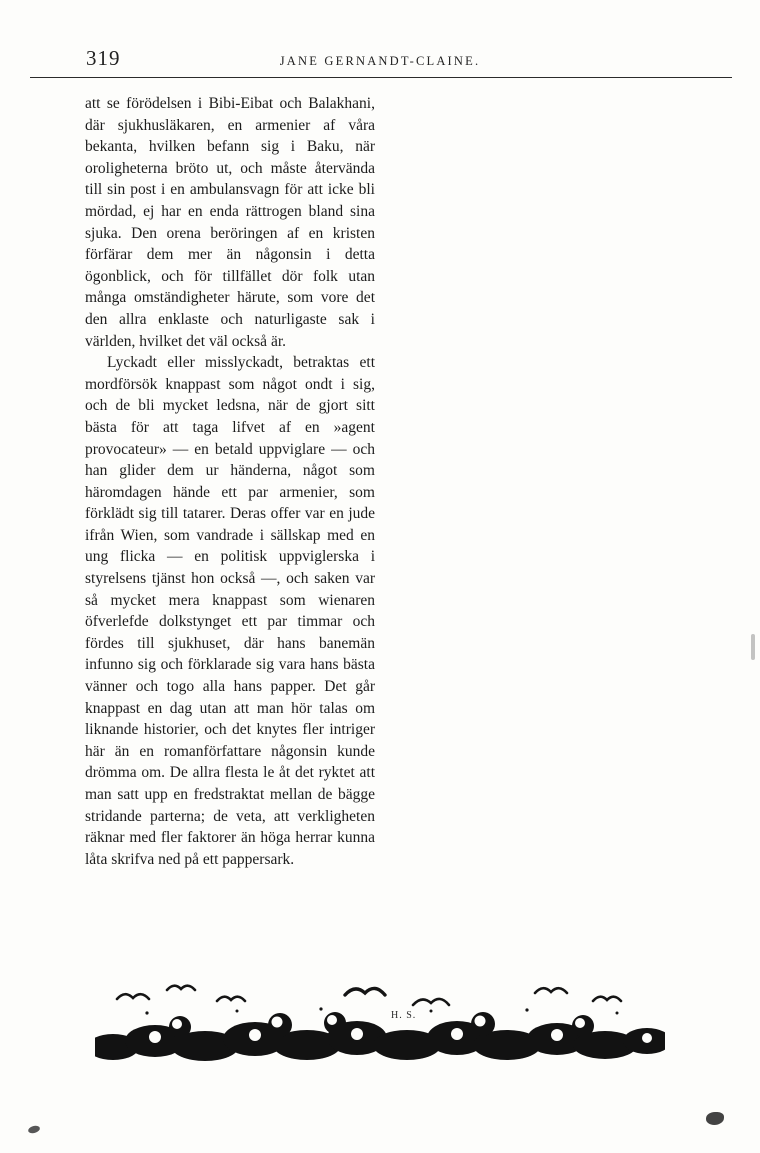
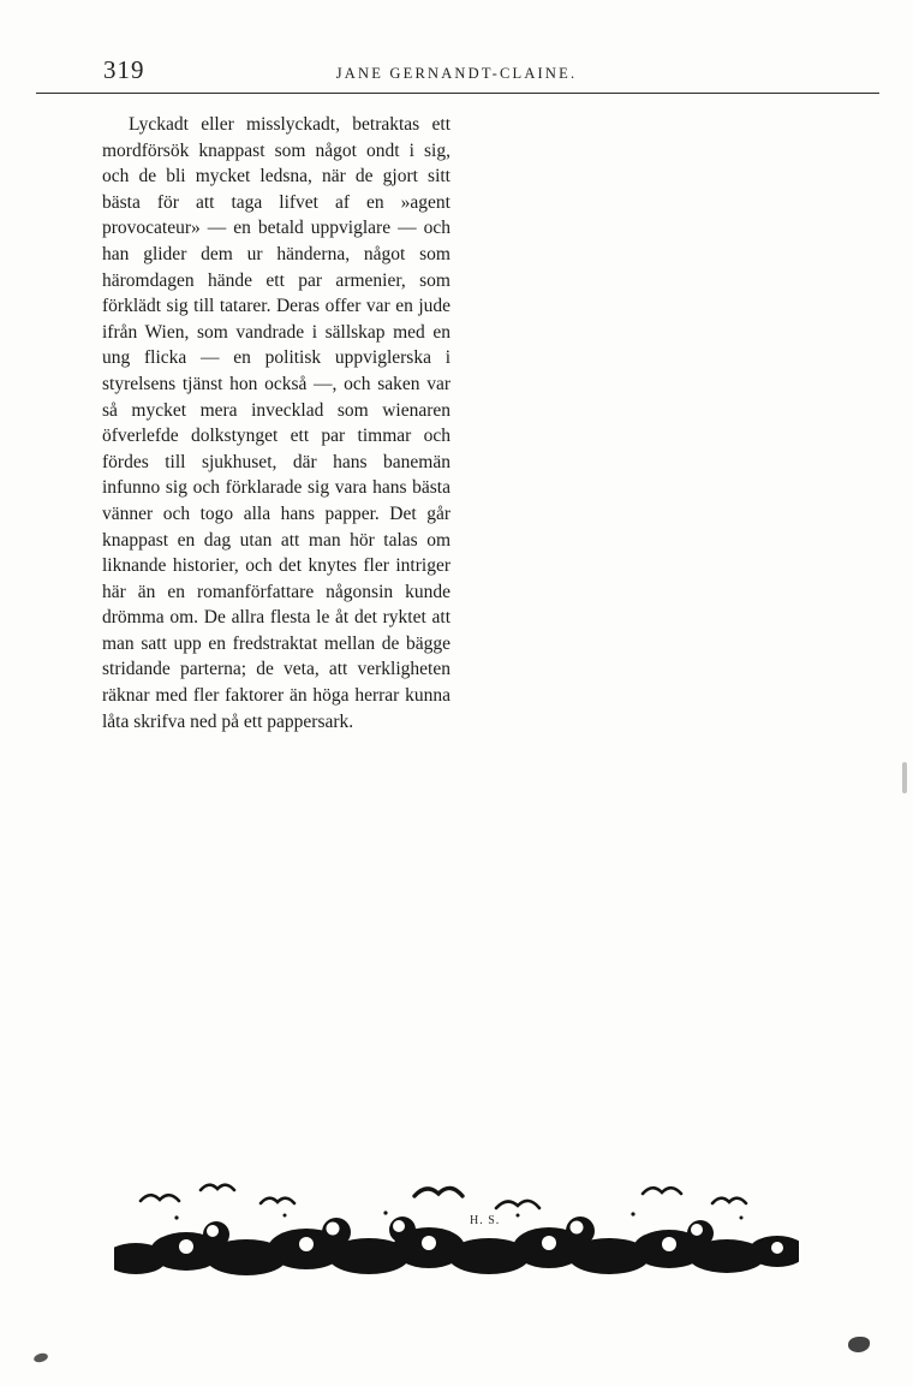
  319
  JANE GERNANDT-CLAINE.
- att se förödelsen i Bibi-Eibat och Balakhani, där sjukhusläkaren, en armenier af våra bekanta, hvilken befann sig i Baku, när oroligheterna bröto ut, och måste återvända till sin post i en ambulansvagn för att icke bli mördad, ej har en enda rättrogen bland sina sjuka. Den orena beröringen af en kristen förfärar dem mer än någonsin i detta ögonblick, och för tillfället dör folk utan många omständigheter härute, som vore det den allra enklaste och naturligaste sak i världen, hvilket det väl också är.
- Lyckadt eller misslyckadt, betraktas ett mordförsök knappast som något ondt i sig, och de bli mycket ledsna, när de gjort sitt bästa för att taga lifvet af en »agent provocateur» — en betald uppviglare — och han glider dem ur händerna, något som häromdagen hände ett par armenier, som förklädt sig till tatarer. Deras offer var en jude ifrån Wien, som vandrade i sällskap med en ung flicka — en politisk uppviglerska i styrelsens tjänst hon också —, och saken var så mycket mera knappast som wienaren öfverlefde dolkstynget ett par timmar och fördes till sjukhuset, där hans banemän infunno sig och förklarade sig vara hans bästa vänner och togo alla hans papper. Det går knappast en dag utan att man hör talas om liknande historier, och det knytes fler intriger här än en romanförfattare någonsin kunde drömma om. De allra flesta le åt det ryktet att man satt upp en fredstraktat mellan de bägge stridande parterna; de veta, att verkligheten räknar med fler faktorer än höga herrar kunna låta skrifva ned på ett pappersark.
+ Lyckadt eller misslyckadt, betraktas ett mordförsök knappast som något ondt i sig, och de bli mycket ledsna, när de gjort sitt bästa för att taga lifvet af en »agent provocateur» — en betald uppviglare — och han glider dem ur händerna, något som häromdagen hände ett par armenier, som förklädt sig till tatarer. Deras offer var en jude ifrån Wien, som vandrade i sällskap med en ung flicka — en politisk uppviglerska i styrelsens tjänst hon också —, och saken var så mycket mera invecklad som wienaren öfverlefde dolkstynget ett par timmar och fördes till sjukhuset, där hans banemän infunno sig och förklarade sig vara hans bästa vänner och togo alla hans papper. Det går knappast en dag utan att man hör talas om liknande historier, och det knytes fler intriger här än en romanförfattare någonsin kunde drömma om. De allra flesta le åt det ryktet att man satt upp en fredstraktat mellan de bägge stridande parterna; de veta, att verkligheten räknar med fler faktorer än höga herrar kunna låta skrifva ned på ett pappersark.
  H. S.
